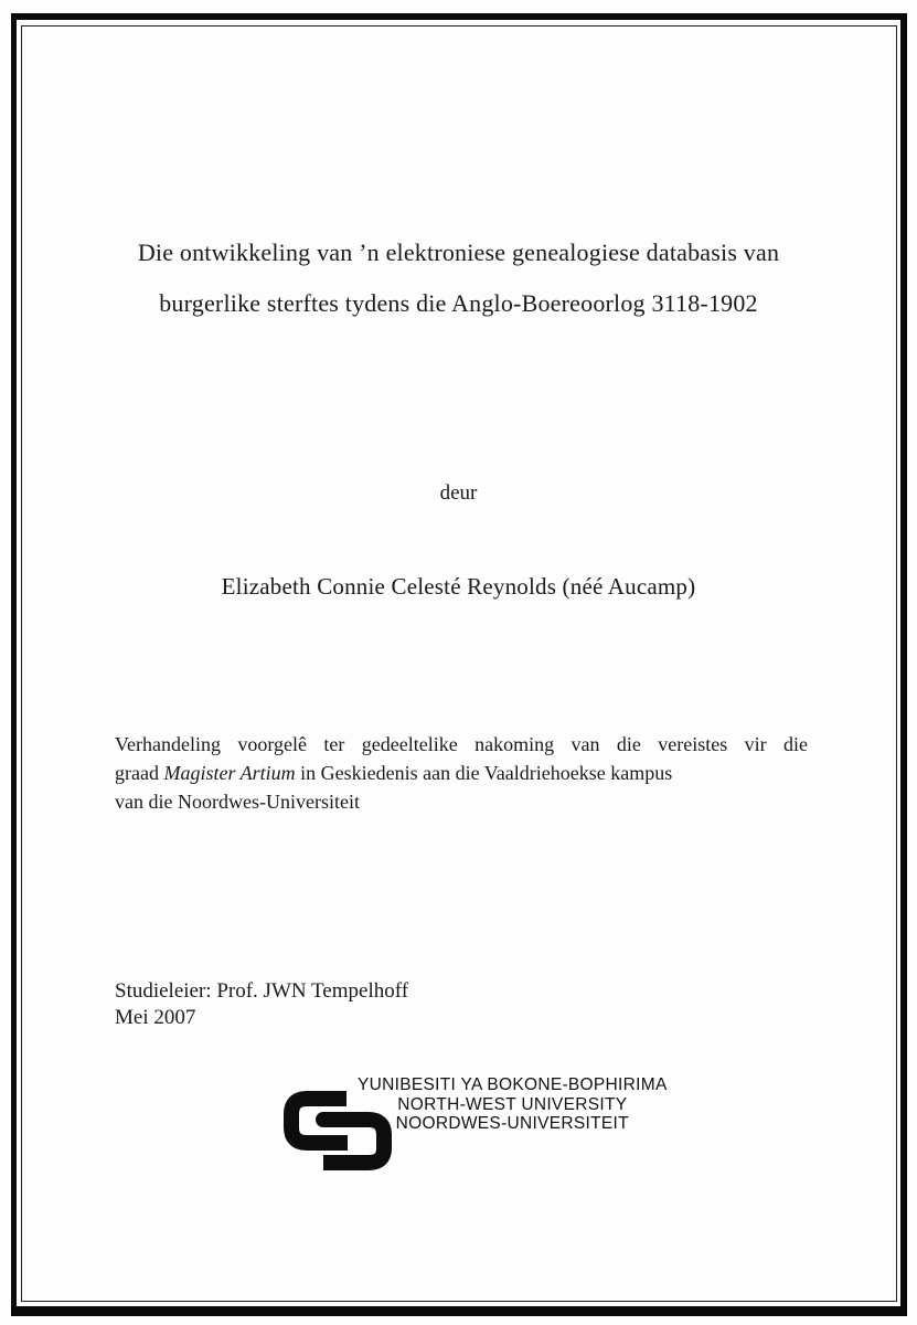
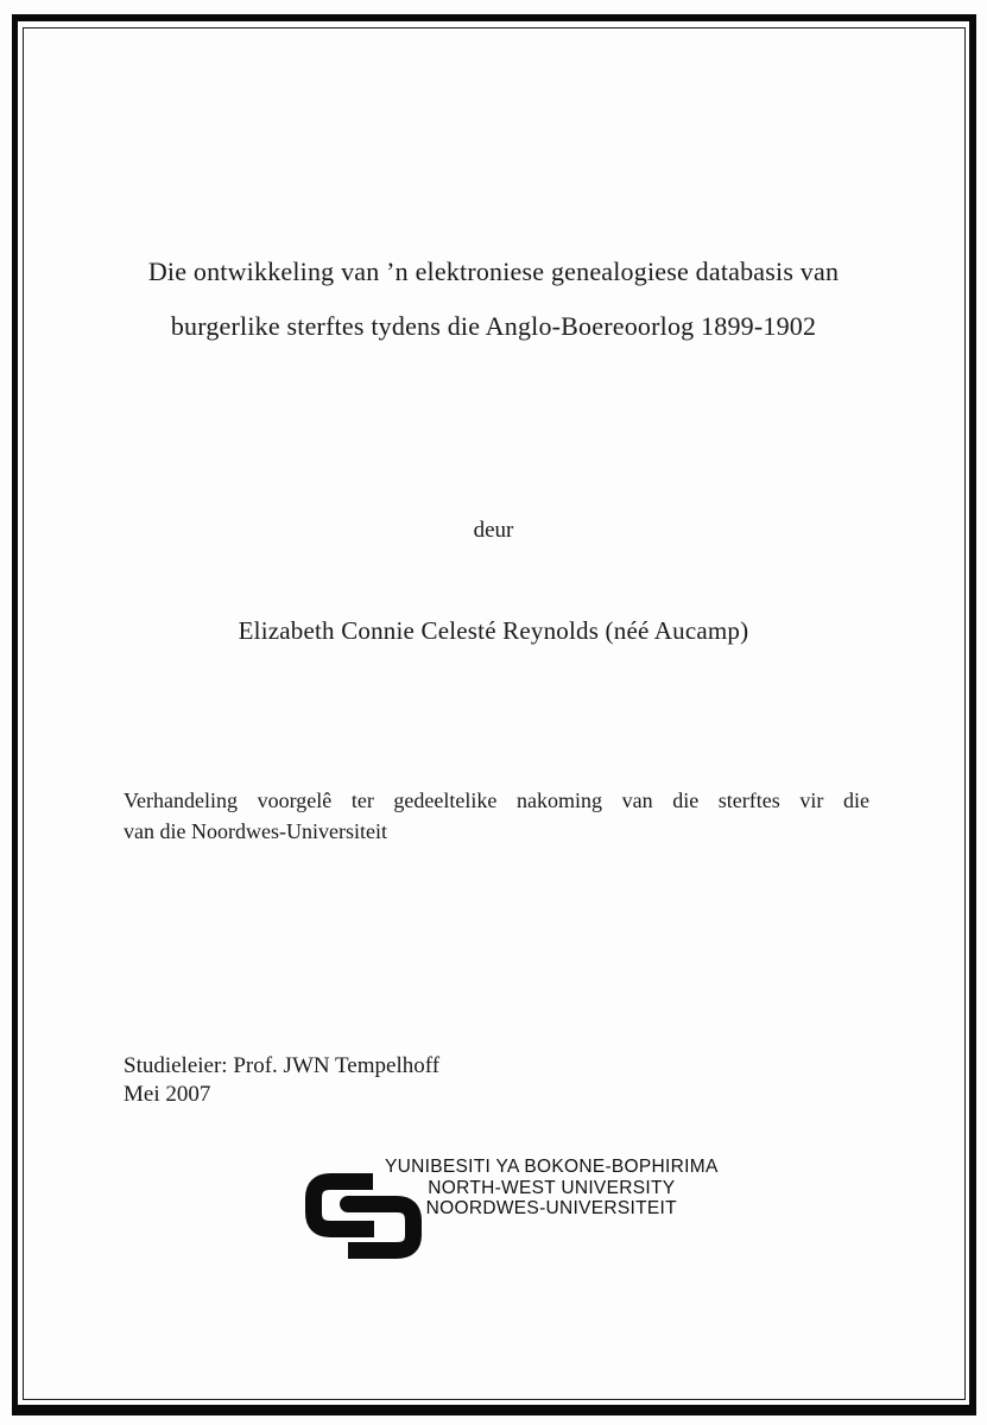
  Die ontwikkeling van ’n elektroniese genealogiese databasis van
- burgerlike sterftes tydens die Anglo-Boereoorlog 3118-1902
+ burgerlike sterftes tydens die Anglo-Boereoorlog 1899-1902
  deur
  Elizabeth Connie Celesté Reynolds (néé Aucamp)
- Verhandeling voorgelê ter gedeeltelike nakoming van die vereistes vir die
+ Verhandeling voorgelê ter gedeeltelike nakoming van die sterftes vir die
- graad Magister Artium in Geskiedenis aan die Vaaldriehoekse kampus
  van die Noordwes-Universiteit
  Studieleier: Prof. JWN Tempelhoff
  Mei 2007
  YUNIBESITI YA BOKONE-BOPHIRIMA
  NORTH-WEST UNIVERSITY
  NOORDWES-UNIVERSITEIT
